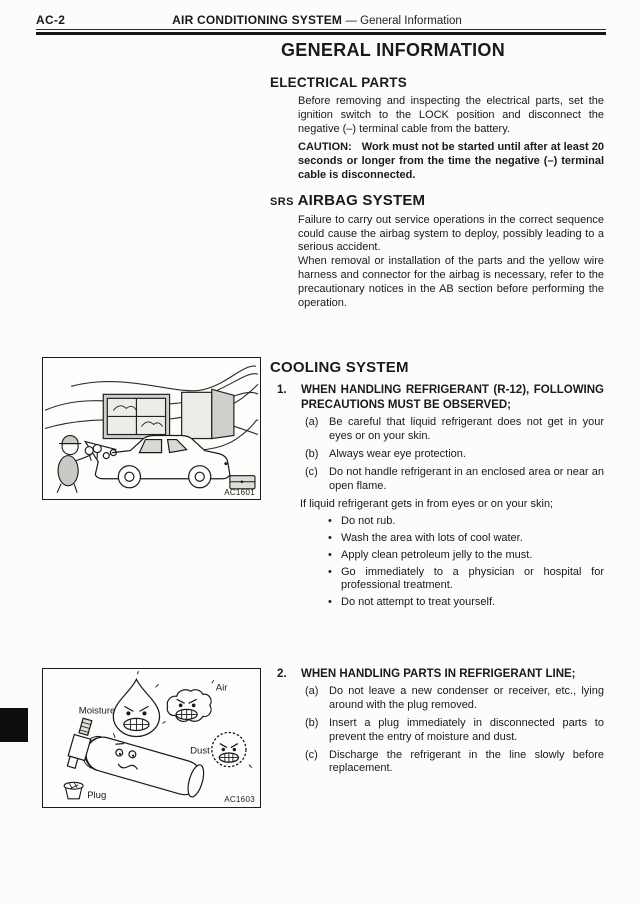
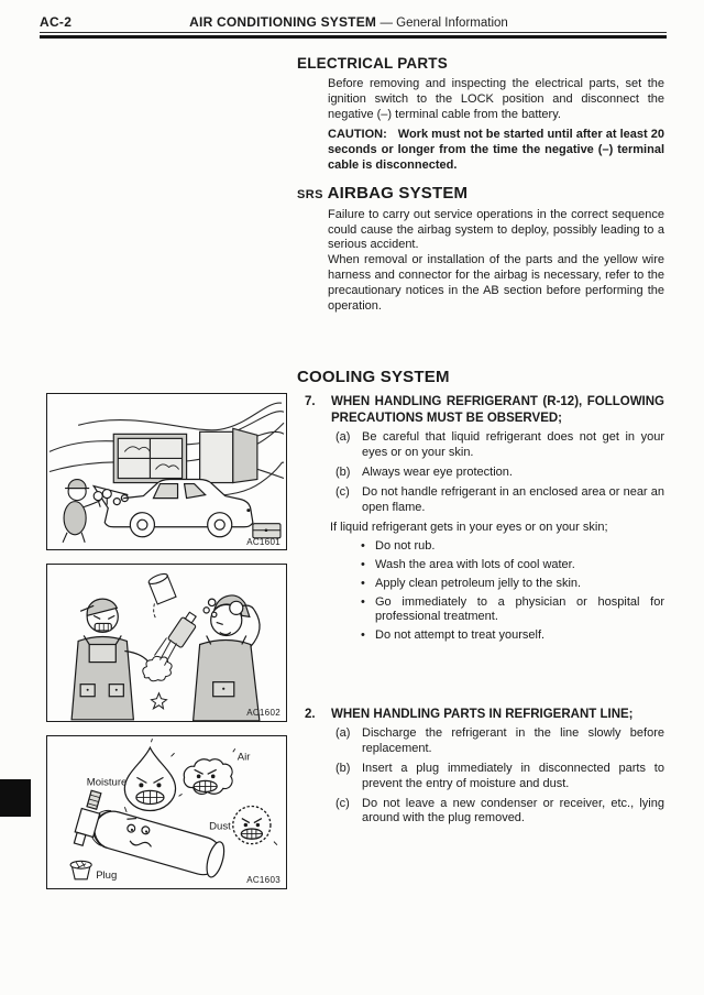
  AC-2
  AIR CONDITIONING SYSTEM — General Information
- GENERAL INFORMATION
  ELECTRICAL PARTS
  Before removing and inspecting the electrical parts, set the ignition switch to the LOCK position and disconnect the negative (–) terminal cable from the battery.
  CAUTION: Work must not be started until after at least 20 seconds or longer from the time the negative (–) terminal cable is disconnected.
  SRS AIRBAG SYSTEM
  Failure to carry out service operations in the correct sequence could cause the airbag system to deploy, possibly leading to a serious accident.
  When removal or installation of the parts and the yellow wire harness and connector for the airbag is necessary, refer to the precautionary notices in the AB section before performing the operation.
  COOLING SYSTEM
- 1.
+ 7.
  WHEN HANDLING REFRIGERANT (R-12), FOLLOWING PRECAUTIONS MUST BE OBSERVED;
  (a)
  Be careful that liquid refrigerant does not get in your eyes or on your skin.
  (b)
  Always wear eye protection.
  (c)
  Do not handle refrigerant in an enclosed area or near an open flame.
- If liquid refrigerant gets in from eyes or on your skin;
+ If liquid refrigerant gets in your eyes or on your skin;
  •
  Do not rub.
  •
  Wash the area with lots of cool water.
  •
- Apply clean petroleum jelly to the must.
+ Apply clean petroleum jelly to the skin.
  •
  Go immediately to a physician or hospital for professional treatment.
  •
  Do not attempt to treat yourself.
  2.
  WHEN HANDLING PARTS IN REFRIGERANT LINE;
  (a)
- Do not leave a new condenser or receiver, etc., lying around with the plug removed.
+ Discharge the refrigerant in the line slowly before replacement.
  (b)
  Insert a plug immediately in disconnected parts to prevent the entry of moisture and dust.
  (c)
- Discharge the refrigerant in the line slowly before replacement.
+ Do not leave a new condenser or receiver, etc., lying around with the plug removed.
  AC1601
+ AC1602
  Moisture
  Air
  Dust
  Plug
  AC1603
